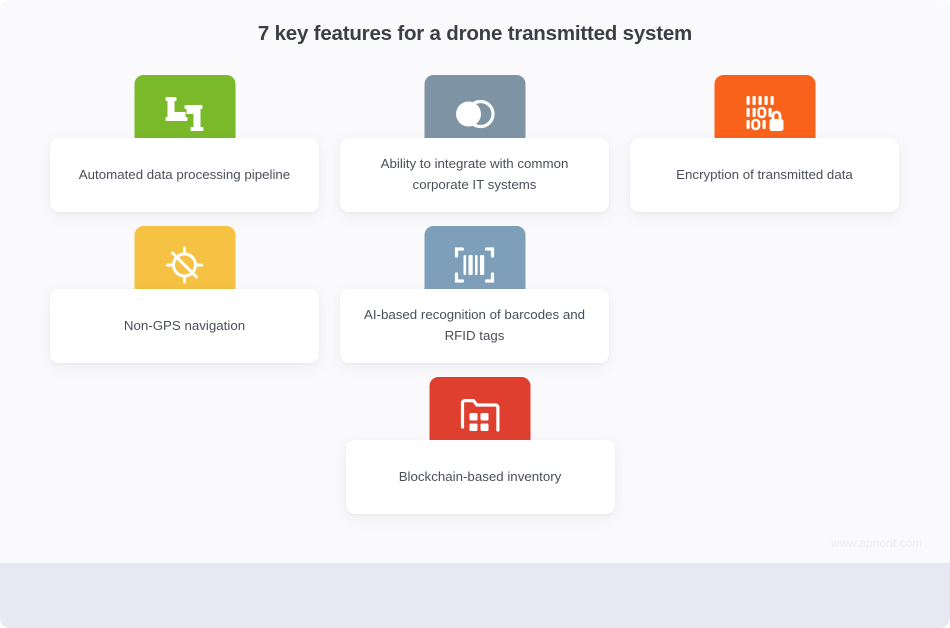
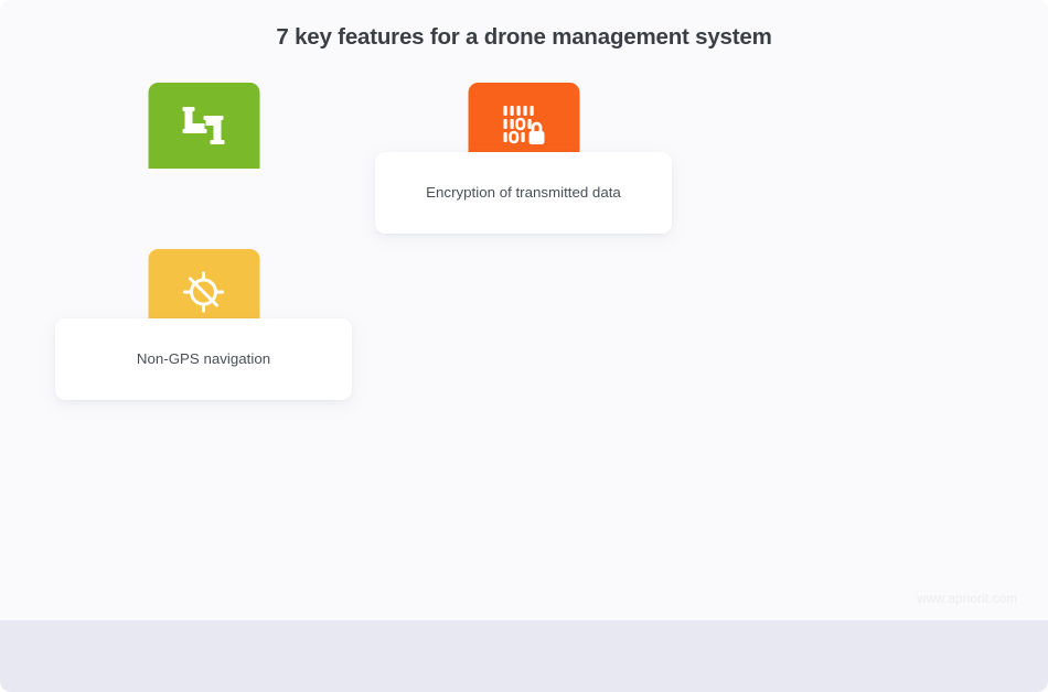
- 7 key features for a drone transmitted system
+ 7 key features for a drone management system
- Automated data processing pipeline
- Ability to integrate with common corporate IT systems
  Encryption of transmitted data
  Non-GPS navigation
- AI-based recognition of barcodes and RFID tags
- Blockchain-based inventory
